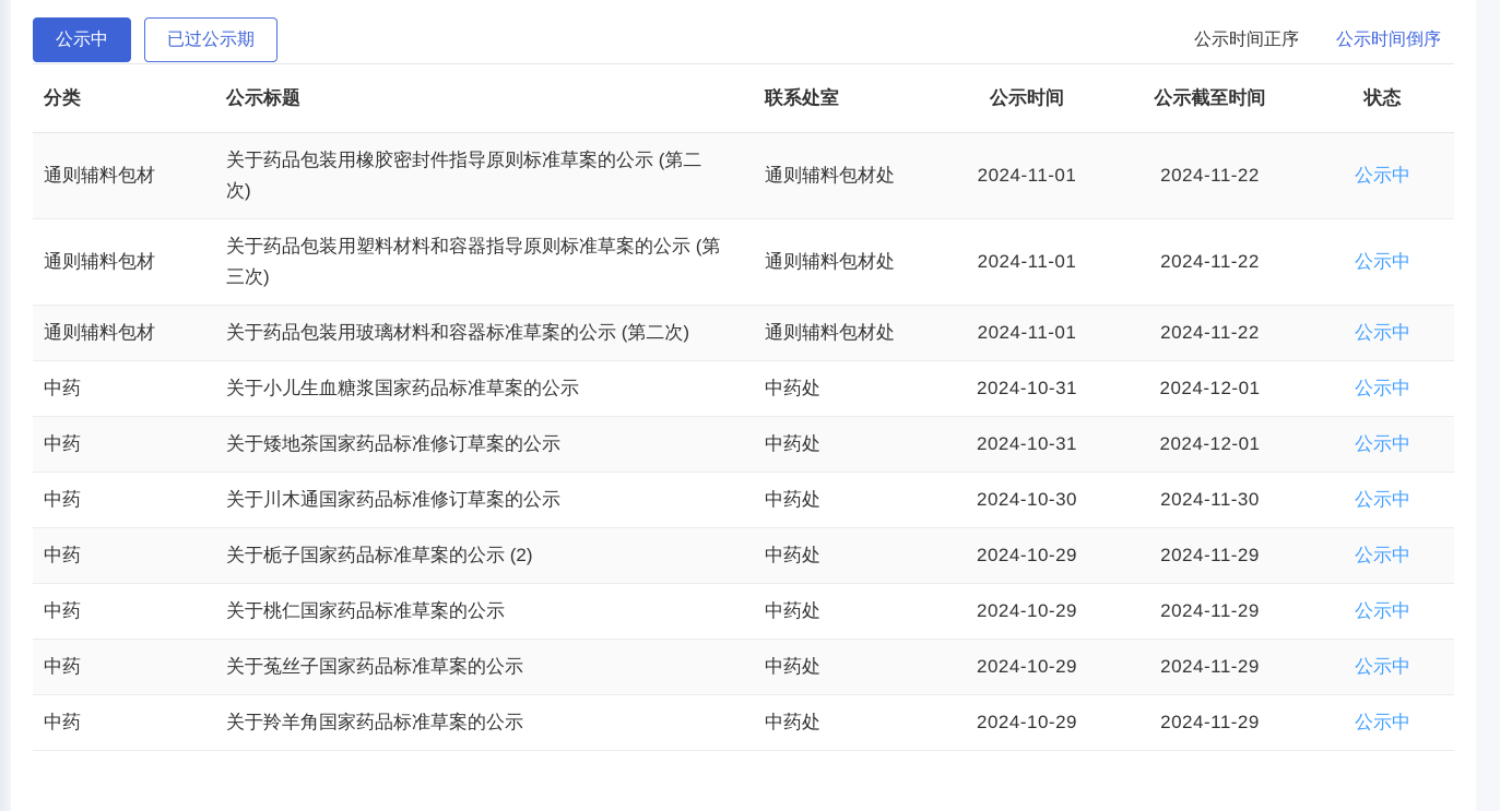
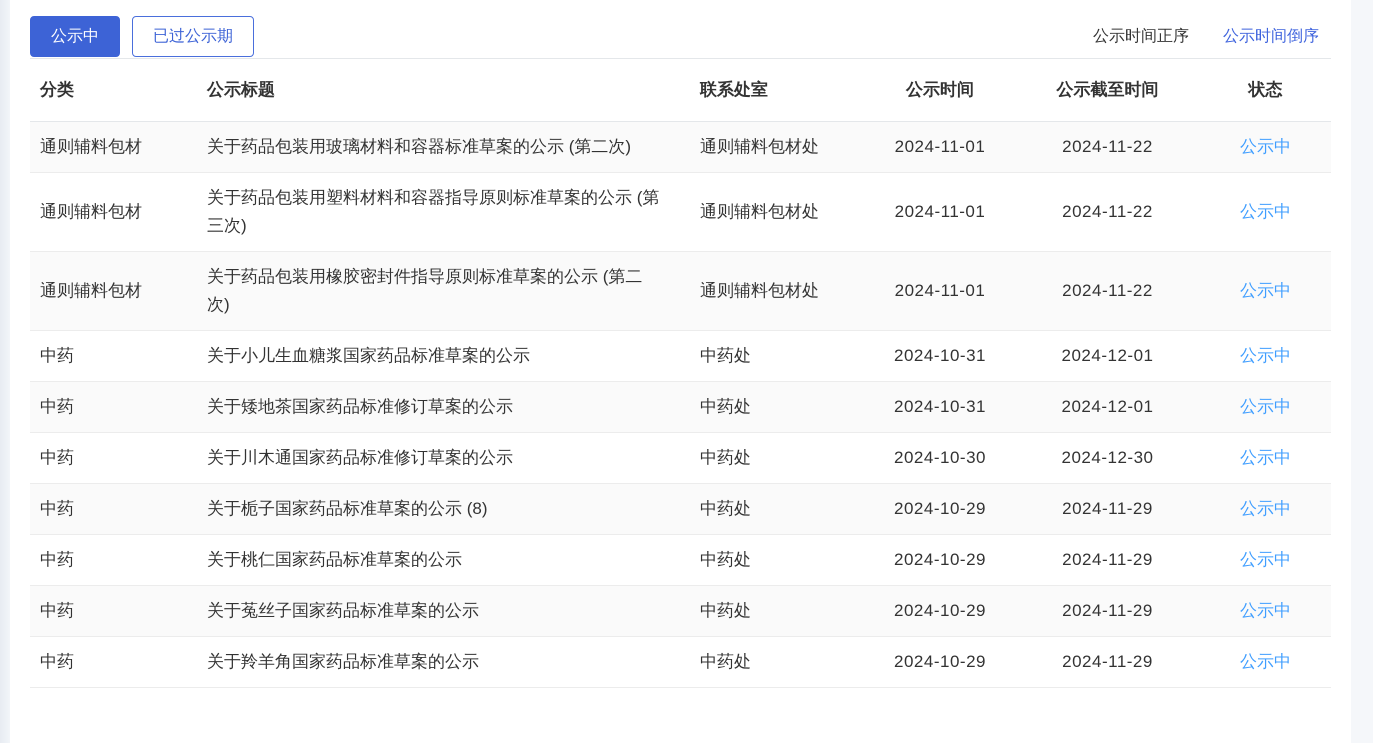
  公示中
  已过公示期
  公示时间正序
  公示时间倒序
  分类	公示标题	联系处室	公示时间	公示截至时间	状态
- 通则辅料包材	关于药品包装用橡胶密封件指导原则标准草案的公示 (第二次)	通则辅料包材处	2024-11-01	2024-11-22	公示中
+ 通则辅料包材	关于药品包装用玻璃材料和容器标准草案的公示 (第二次)	通则辅料包材处	2024-11-01	2024-11-22	公示中
  通则辅料包材	关于药品包装用塑料材料和容器指导原则标准草案的公示 (第三次)	通则辅料包材处	2024-11-01	2024-11-22	公示中
- 通则辅料包材	关于药品包装用玻璃材料和容器标准草案的公示 (第二次)	通则辅料包材处	2024-11-01	2024-11-22	公示中
+ 通则辅料包材	关于药品包装用橡胶密封件指导原则标准草案的公示 (第二次)	通则辅料包材处	2024-11-01	2024-11-22	公示中
  中药	关于小儿生血糖浆国家药品标准草案的公示	中药处	2024-10-31	2024-12-01	公示中
  中药	关于矮地茶国家药品标准修订草案的公示	中药处	2024-10-31	2024-12-01	公示中
- 中药	关于川木通国家药品标准修订草案的公示	中药处	2024-10-30	2024-11-30	公示中
+ 中药	关于川木通国家药品标准修订草案的公示	中药处	2024-10-30	2024-12-30	公示中
- 中药	关于栀子国家药品标准草案的公示 (2)	中药处	2024-10-29	2024-11-29	公示中
+ 中药	关于栀子国家药品标准草案的公示 (8)	中药处	2024-10-29	2024-11-29	公示中
  中药	关于桃仁国家药品标准草案的公示	中药处	2024-10-29	2024-11-29	公示中
  中药	关于菟丝子国家药品标准草案的公示	中药处	2024-10-29	2024-11-29	公示中
  中药	关于羚羊角国家药品标准草案的公示	中药处	2024-10-29	2024-11-29	公示中
